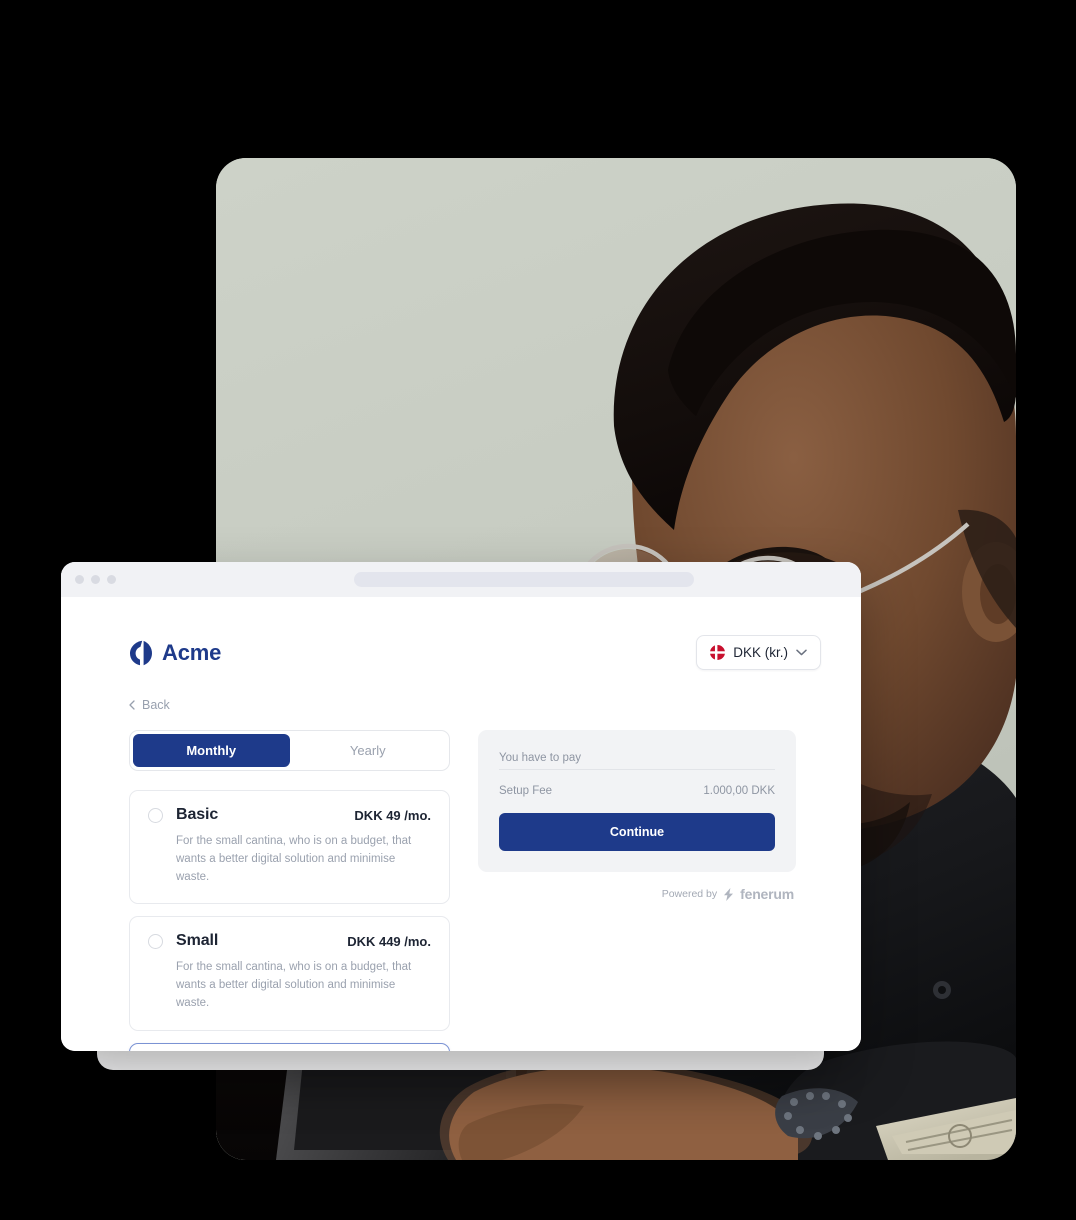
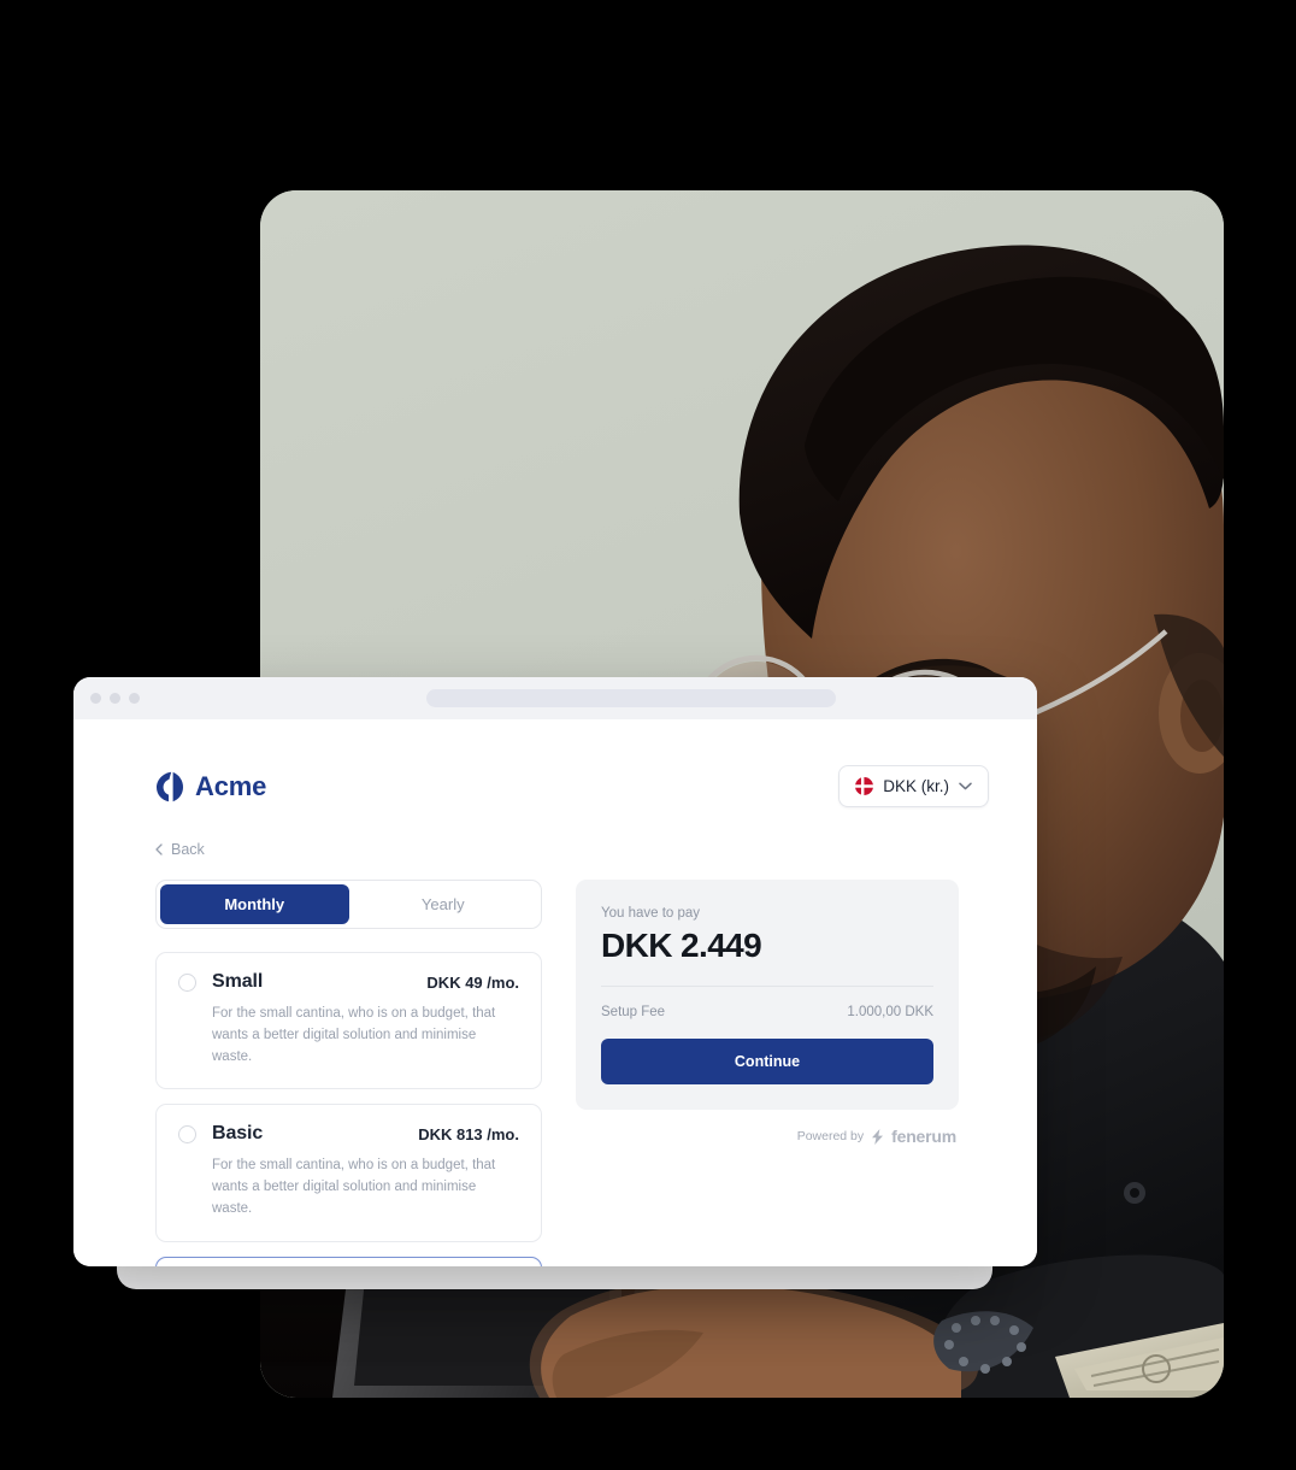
  Acme
  DKK (kr.)
  Back
  Monthly
  Yearly
- Basic
+ Small
  DKK 49 /mo.
  For the small cantina, who is on a budget, that wants a better digital solution and minimise waste.
- Small
+ Basic
- DKK 449 /mo.
+ DKK 813 /mo.
  For the small cantina, who is on a budget, that wants a better digital solution and minimise waste.
  You have to pay
+ DKK 2.449
  Setup Fee
  1.000,00 DKK
  Continue
  Powered by
  fenerum
